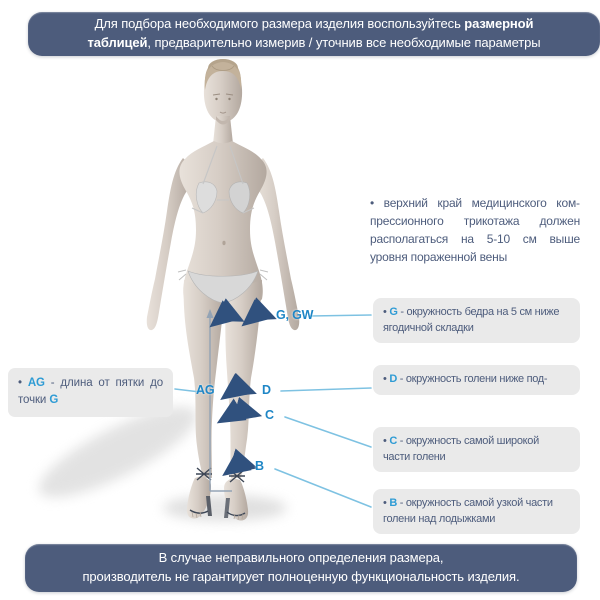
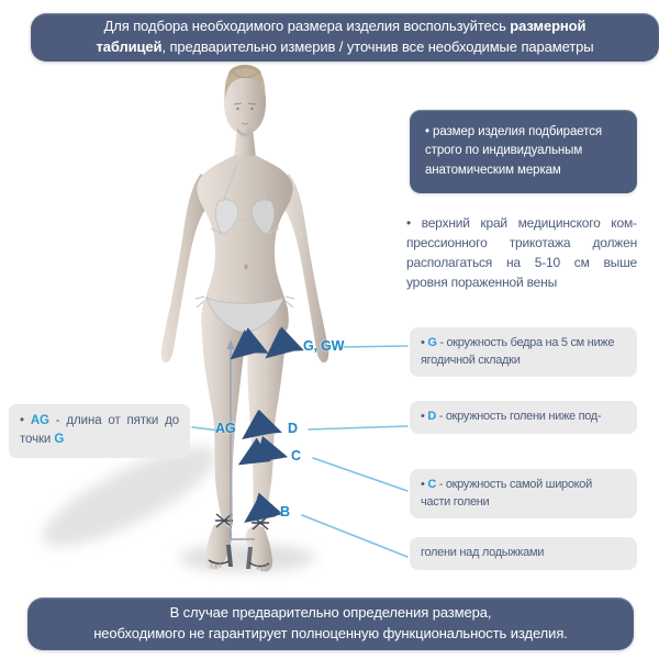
  Для подбора необходимого размера изделия воспользуйтесь размерной
  таблицей, предварительно измерив / уточнив все необходимые параметры
+ • размер изделия подбирается строго по индивидуальным анатомическим меркам
  • верхний край медицинского ком­рессионного трикотажа должен располагаться на 5-10 см выше уровня пораженной вены
  • G - окружность бедра на 5 см ниже
  ягодичной складки
  • D - окружность голени ниже под-
  • C - окружность самой широкой
  части голени
- • B - окружность самой узкой части
  голени над лодыжками
  • AG - длина от пятки до точки G
  G, GW
  AG
  D
  C
  B
- В случае неправильного определения размера,
+ В случае предварительно определения размера,
- производитель не гарантирует полноценную функциональность изделия.
+ необходимого не гарантирует полноценную функциональность изделия.
